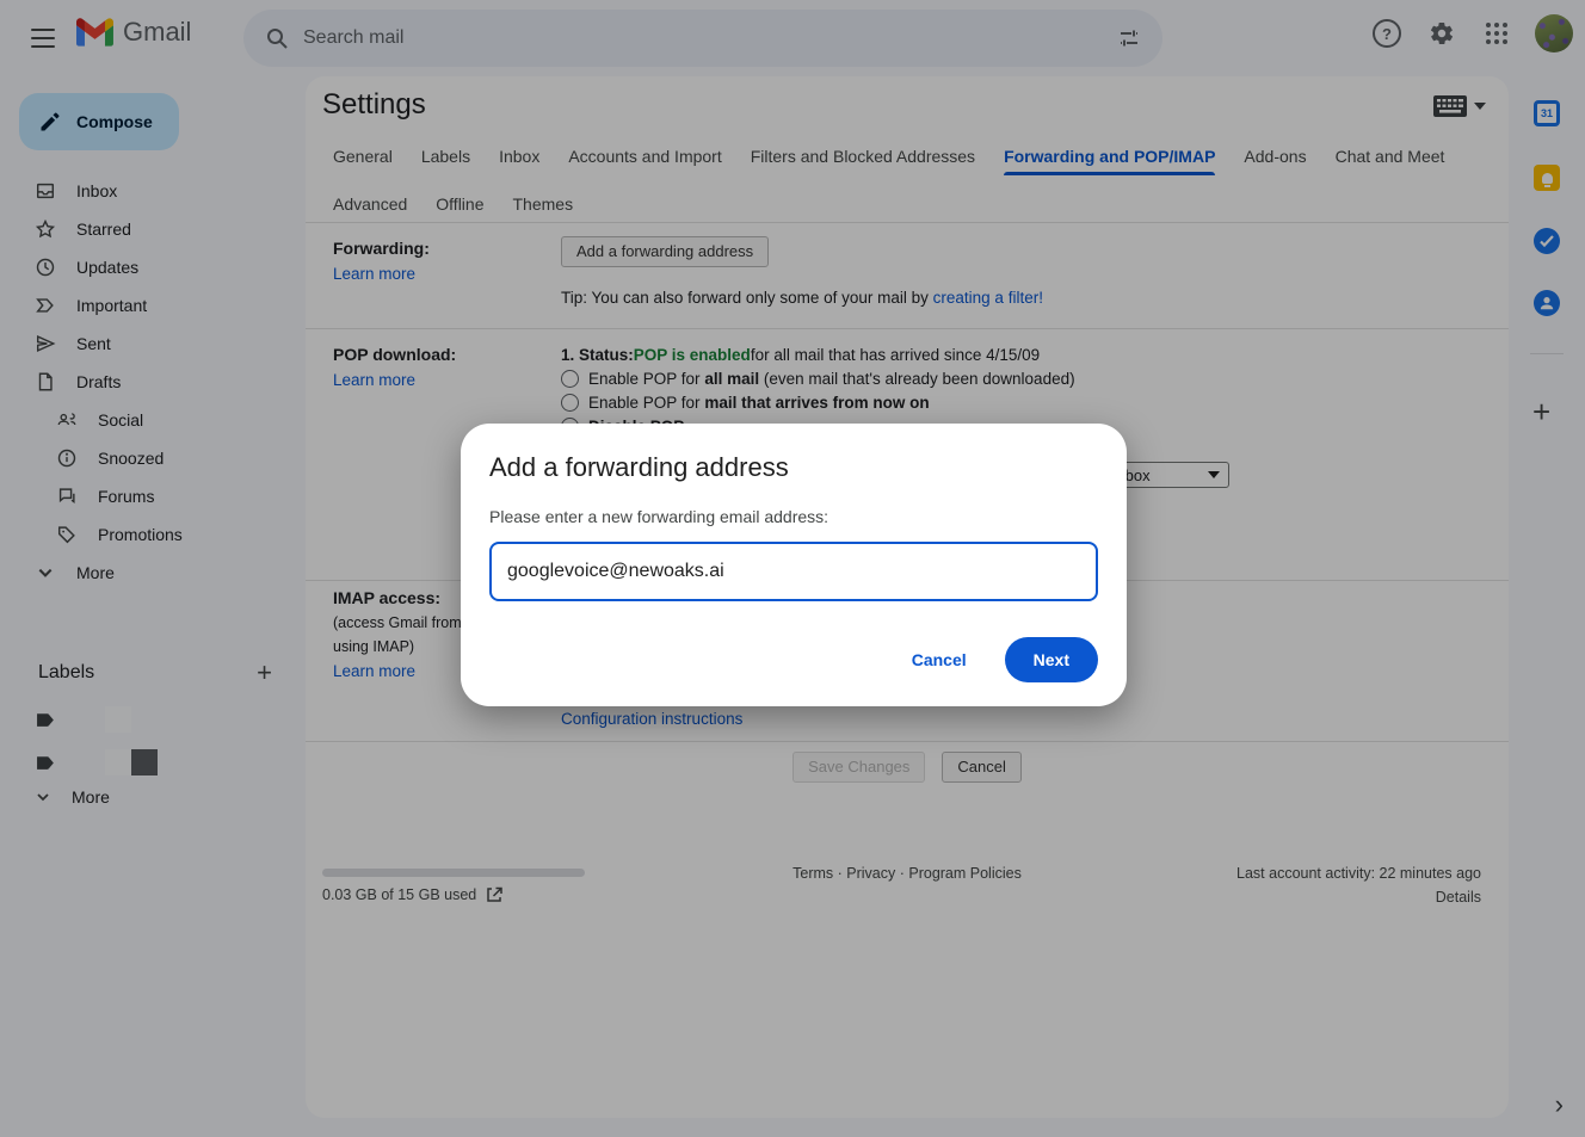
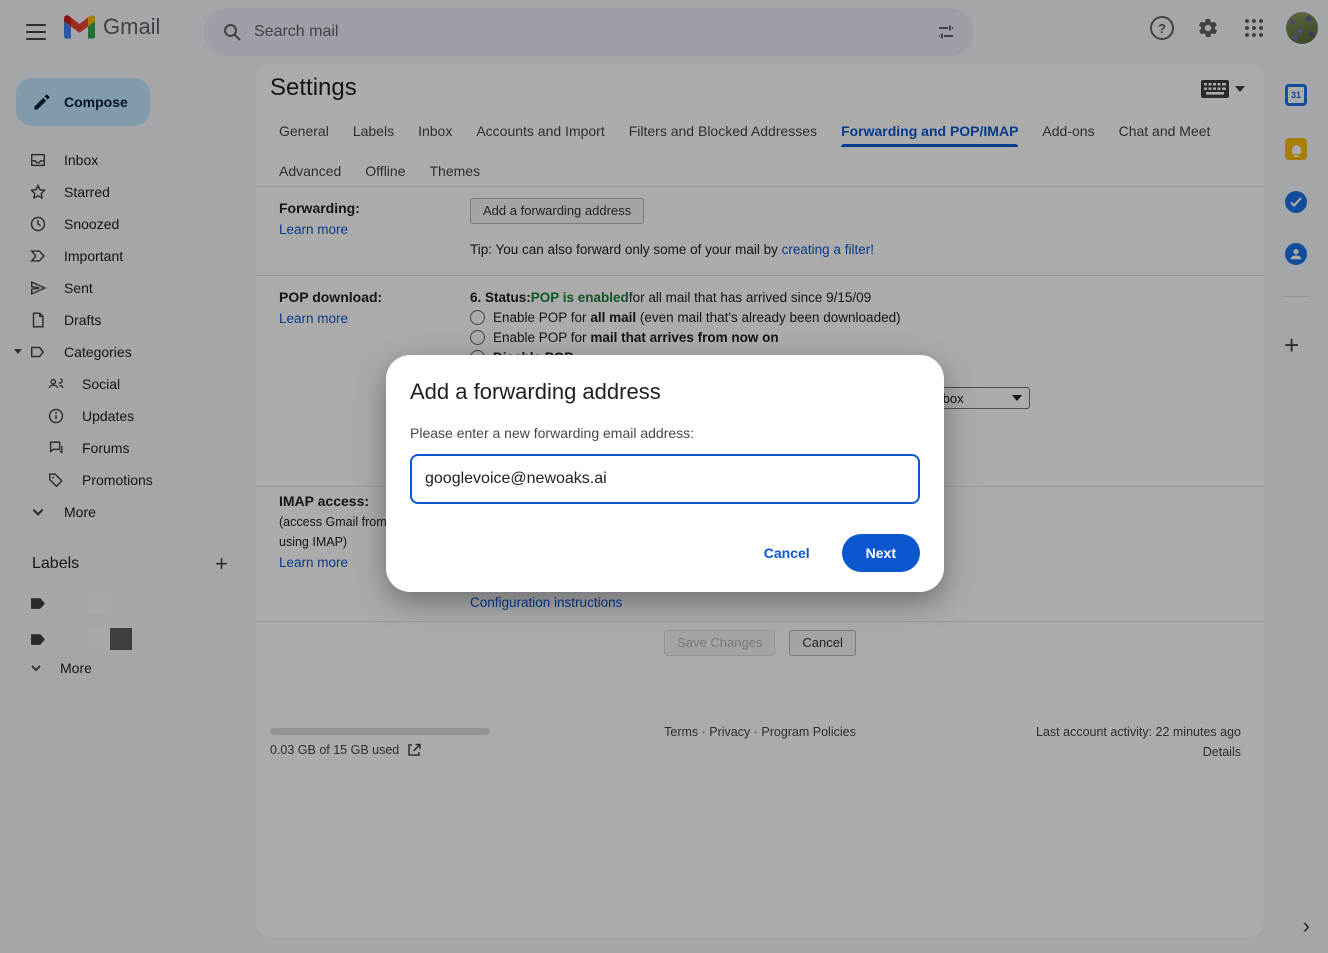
  Gmail
  Search mail
  ?
  Compose
  Inbox
  Starred
- Updates
+ Snoozed
  Important
  Sent
  Drafts
+ Categories
  Social
- Snoozed
+ Updates
  Forums
  Promotions
  More
  Labels
  +
  More
  Settings
  General
  Labels
  Inbox
  Accounts and Import
  Filters and Blocked Addresses
  Forwarding and POP/IMAP
  Add-ons
  Chat and Meet
  Advanced
  Offline
  Themes
  Forwarding:
  Learn more
  Add a forwarding address
  Tip: You can also forward only some of your mail by creating a filter!
  POP download:
  Learn more
- 1. Status:
+ 6. Status:
  POP is enabled
- for all mail that has arrived since 4/15/09
+ for all mail that has arrived since 9/15/09
  Enable POP for all mail (even mail that's already been downloaded)
  Enable POP for mail that arrives from now on
  IMAP access:
  (access Gmail from
  using IMAP)
  Learn more
  Configuration instructions
  Save Changes
  Cancel
  0.03 GB of 15 GB used
  Terms · Privacy · Program Policies
  Last account activity: 22 minutes ago
  Details
  31
  +
  ›
  Add a forwarding address
  Please enter a new forwarding email address:
  googlevoice@newoaks.ai
  Cancel
  Next
